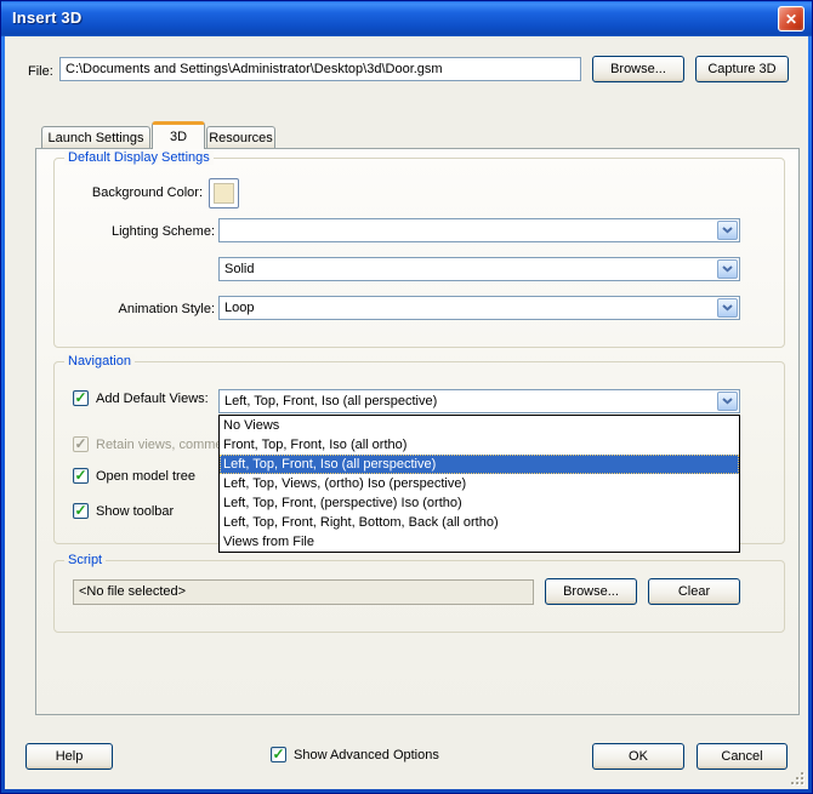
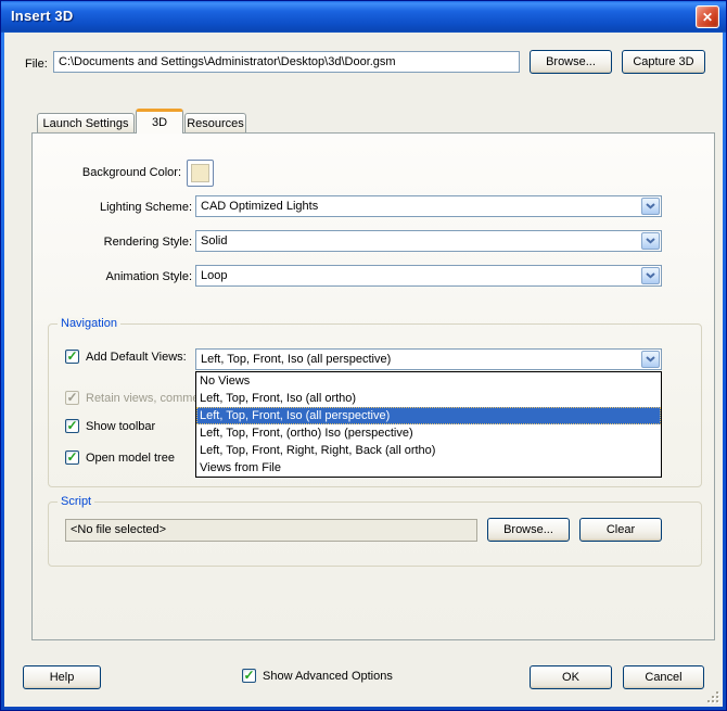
  Insert 3D
  ✕
  File:
  C:\Documents and Settings\Administrator\Desktop\3d\Door.gsm
  Browse...
  Capture 3D
  Launch Settings
  3D
  Resources
- Default Display Settings
  Background Color:
  Lighting Scheme:
+ CAD Optimized Lights
+ Rendering Style:
  Solid
  Animation Style:
  Loop
  Navigation
  ✓
  Add Default Views:
  Left, Top, Front, Iso (all perspective)
  ✓
  Retain views, comm
  ✓
- Open model tree
+ Show toolbar
  ✓
- Show toolbar
+ Open model tree
  No Views
- Front, Top, Front, Iso (all ortho)
+ Left, Top, Front, Iso (all ortho)
  Left, Top, Front, Iso (all perspective)
- Left, Top, Views, (ortho) Iso (perspective)
+ Left, Top, Front, (ortho) Iso (perspective)
- Left, Top, Front, (perspective) Iso (ortho)
- Left, Top, Front, Right, Bottom, Back (all ortho)
+ Left, Top, Front, Right, Right, Back (all ortho)
  Views from File
  Script
  <No file selected>
  Browse...
  Clear
  Help
  ✓
  Show Advanced Options
  OK
  Cancel
